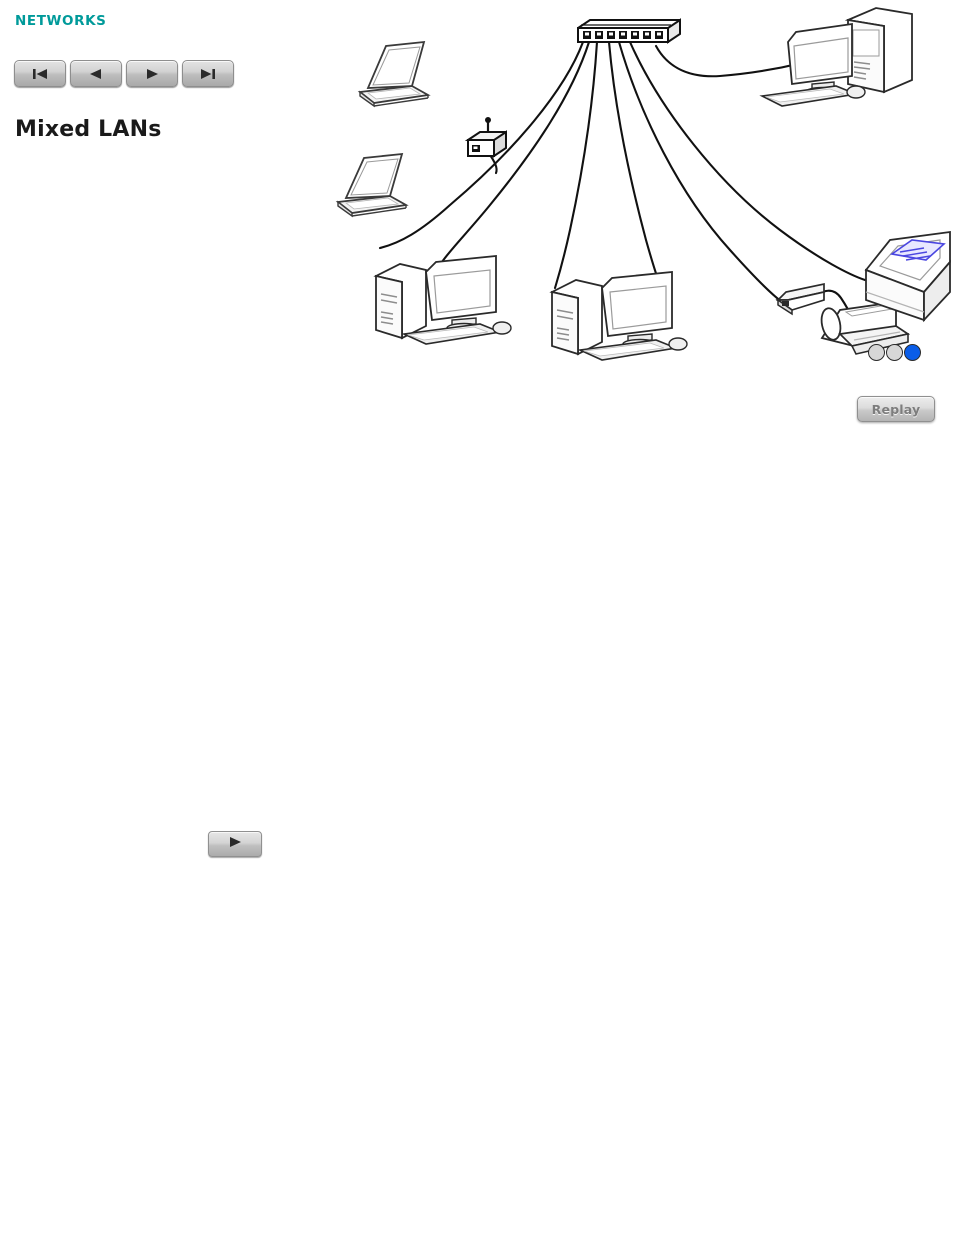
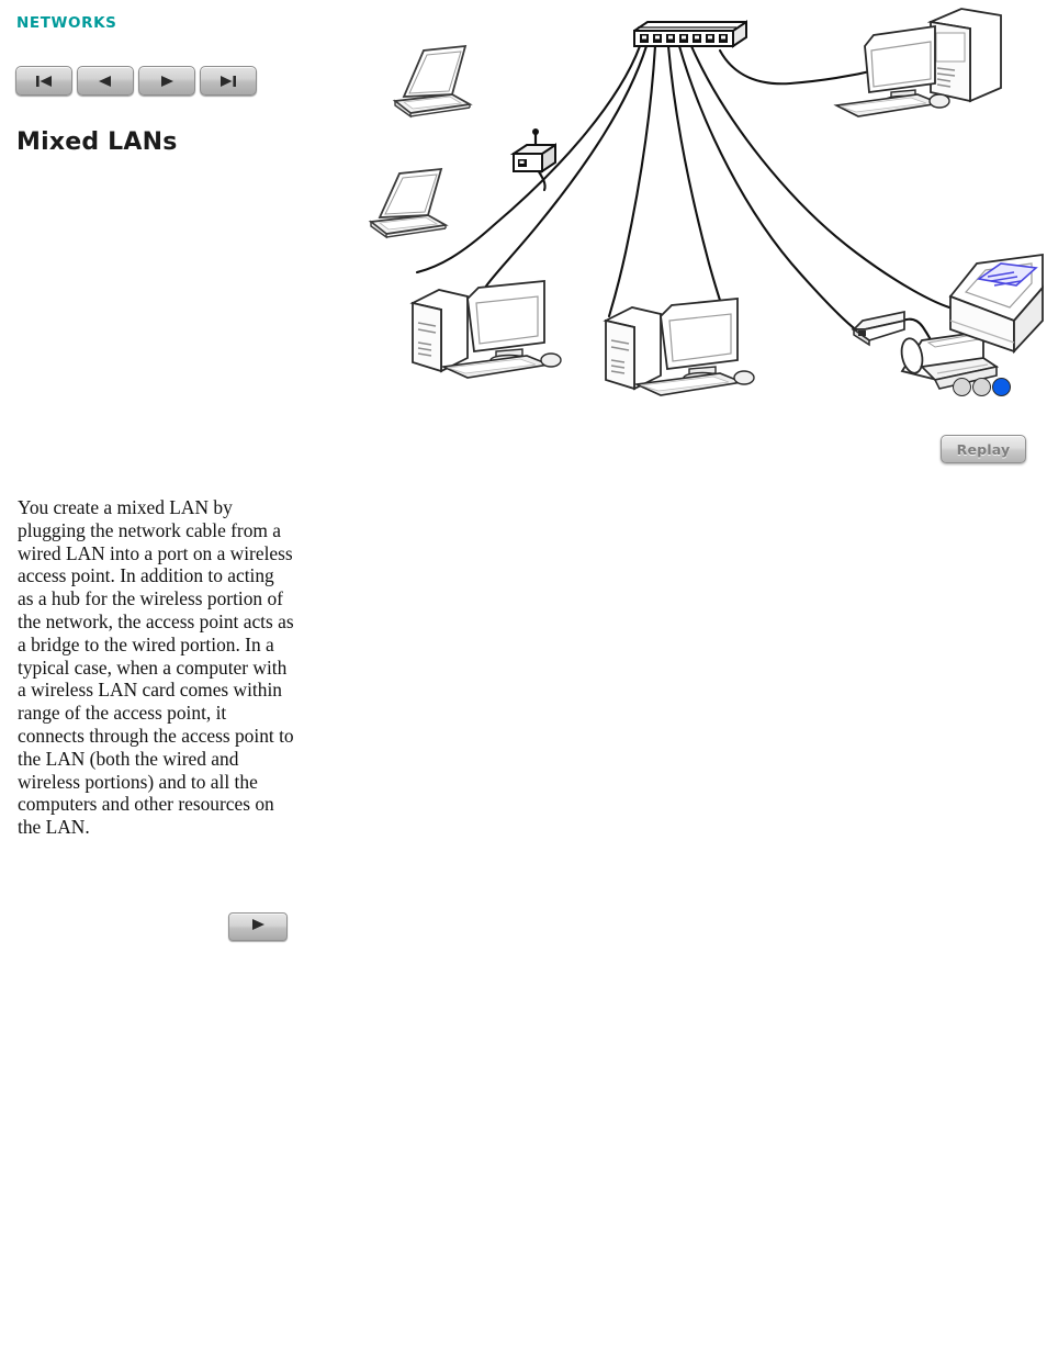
  NETWORKS
  Mixed LANs
+ You create a mixed LAN by plugging the network cable from a wired LAN into a port on a wireless access point. In addition to acting as a hub for the wireless portion of the network, the access point acts as a bridge to the wired portion. In a typical case, when a computer with a wireless LAN card comes within range of the access point, it connects through the access point to the LAN (both the wired and wireless portions) and to all the computers and other resources on the LAN.
  Replay
